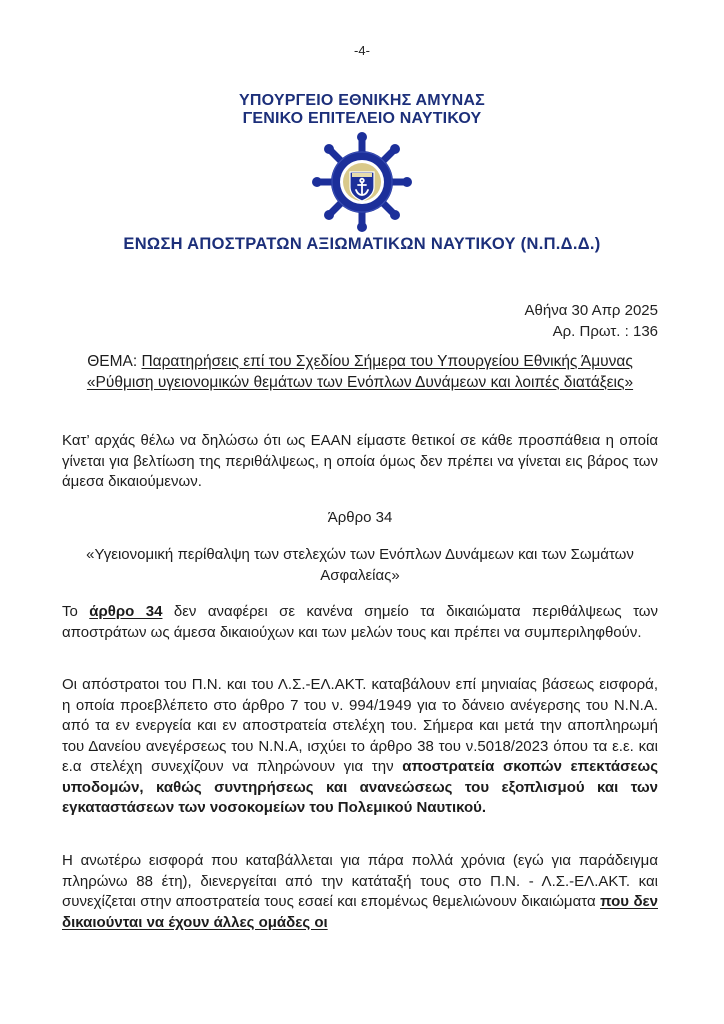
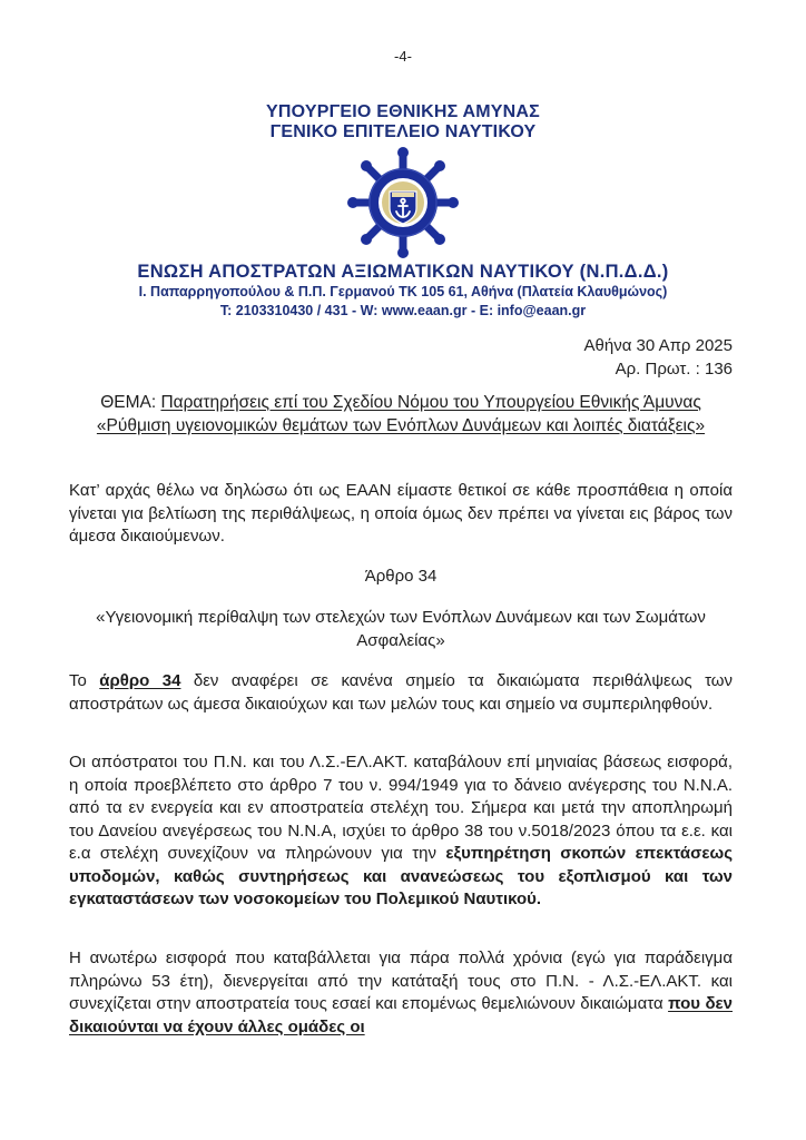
  -4-
  ΥΠΟΥΡΓΕΙΟ ΕΘΝΙΚΗΣ ΑΜΥΝΑΣ
  ΓΕΝΙΚΟ ΕΠΙΤΕΛΕΙΟ ΝΑΥΤΙΚΟΥ
  ΕΝΩΣΗ ΑΠΟΣΤΡΑΤΩΝ ΑΞΙΩΜΑΤΙΚΩΝ ΝΑΥΤΙΚΟΥ (Ν.Π.Δ.Δ.)
+ Ι. Παπαρρηγοπούλου & Π.Π. Γερμανού ΤΚ 105 61, Αθήνα (Πλατεία Κλαυθμώνος)
+ Τ: 2103310430 / 431 - W: www.eaan.gr - E: info@eaan.gr
  Αθήνα 30 Απρ 2025
  Αρ. Πρωτ. : 136
- ΘΕΜΑ: Παρατηρήσεις επί του Σχεδίου Σήμερα του Υπουργείου Εθνικής Άμυνας «Ρύθμιση υγειονομικών θεμάτων των Ενόπλων Δυνάμεων και λοιπές διατάξεις»
+ ΘΕΜΑ: Παρατηρήσεις επί του Σχεδίου Νόμου του Υπουργείου Εθνικής Άμυνας «Ρύθμιση υγειονομικών θεμάτων των Ενόπλων Δυνάμεων και λοιπές διατάξεις»
  Κατ’ αρχάς θέλω να δηλώσω ότι ως ΕΑΑΝ είμαστε θετικοί σε κάθε προσπάθεια η οποία γίνεται για βελτίωση της περιθάλψεως, η οποία όμως δεν πρέπει να γίνεται εις βάρος των άμεσα δικαιούμενων.
  Άρθρο 34
  «Υγειονομική περίθαλψη των στελεχών των Ενόπλων Δυνάμεων και των Σωμάτων Ασφαλείας»
- Το άρθρο 34 δεν αναφέρει σε κανένα σημείο τα δικαιώματα περιθάλψεως των αποστράτων ως άμεσα δικαιούχων και των μελών τους και πρέπει να συμπεριληφθούν.
+ Το άρθρο 34 δεν αναφέρει σε κανένα σημείο τα δικαιώματα περιθάλψεως των αποστράτων ως άμεσα δικαιούχων και των μελών τους και σημείο να συμπεριληφθούν.
- Οι απόστρατοι του Π.Ν. και του Λ.Σ.-ΕΛ.ΑΚΤ. καταβάλουν επί μηνιαίας βάσεως εισφορά, η οποία προεβλέπετο στο άρθρο 7 του ν. 994/1949 για το δάνειο ανέγερσης του Ν.Ν.Α. από τα εν ενεργεία και εν αποστρατεία στελέχη του. Σήμερα και μετά την αποπληρωμή του Δανείου ανεγέρσεως του Ν.Ν.Α, ισχύει το άρθρο 38 του ν.5018/2023 όπου τα ε.ε. και ε.α στελέχη συνεχίζουν να πληρώνουν για την αποστρατεία σκοπών επεκτάσεως υποδομών, καθώς συντηρήσεως και ανανεώσεως του εξοπλισμού και των εγκαταστάσεων των νοσοκομείων του Πολεμικού Ναυτικού.
+ Οι απόστρατοι του Π.Ν. και του Λ.Σ.-ΕΛ.ΑΚΤ. καταβάλουν επί μηνιαίας βάσεως εισφορά, η οποία προεβλέπετο στο άρθρο 7 του ν. 994/1949 για το δάνειο ανέγερσης του Ν.Ν.Α. από τα εν ενεργεία και εν αποστρατεία στελέχη του. Σήμερα και μετά την αποπληρωμή του Δανείου ανεγέρσεως του Ν.Ν.Α, ισχύει το άρθρο 38 του ν.5018/2023 όπου τα ε.ε. και ε.α στελέχη συνεχίζουν να πληρώνουν για την εξυπηρέτηση σκοπών επεκτάσεως υποδομών, καθώς συντηρήσεως και ανανεώσεως του εξοπλισμού και των εγκαταστάσεων των νοσοκομείων του Πολεμικού Ναυτικού.
- Η ανωτέρω εισφορά που καταβάλλεται για πάρα πολλά χρόνια (εγώ για παράδειγμα πληρώνω 88 έτη), διενεργείται από την κατάταξή τους στο Π.Ν. - Λ.Σ.-ΕΛ.ΑΚΤ. και συνεχίζεται στην αποστρατεία τους εσαεί και επομένως θεμελιώνουν δικαιώματα που δεν δικαιούνται να έχουν άλλες ομάδες οι
+ Η ανωτέρω εισφορά που καταβάλλεται για πάρα πολλά χρόνια (εγώ για παράδειγμα πληρώνω 53 έτη), διενεργείται από την κατάταξή τους στο Π.Ν. - Λ.Σ.-ΕΛ.ΑΚΤ. και συνεχίζεται στην αποστρατεία τους εσαεί και επομένως θεμελιώνουν δικαιώματα που δεν δικαιούνται να έχουν άλλες ομάδες οι
